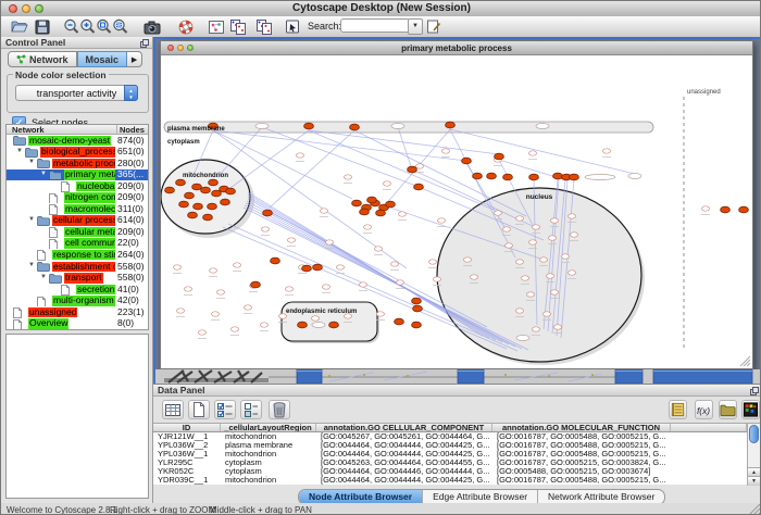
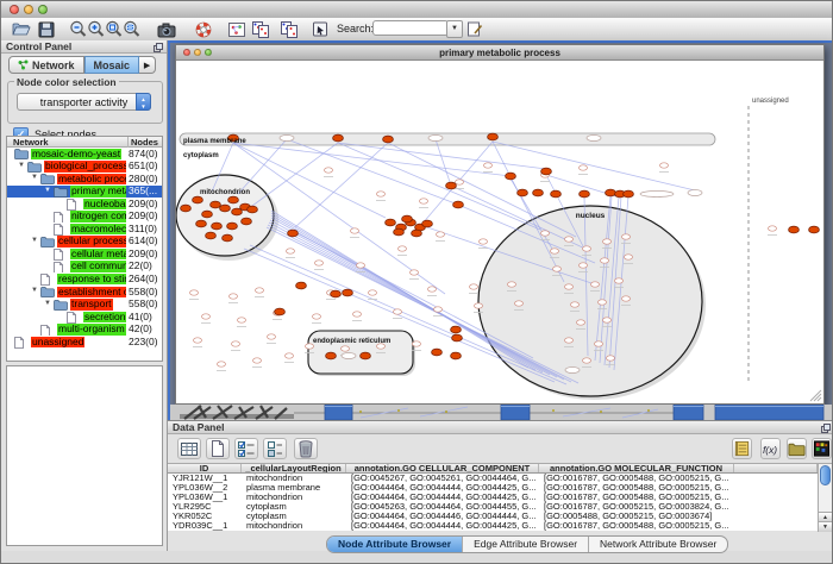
- Cytoscape Desktop (New Session)
  Search
  Control Panel
  Network
  Mosaic
  Node color selection
  transporter activity
  ✓
  Select nodes
  Network
  Nodes
  mosaic-demo-yeast
  874(0)
  biological_proces
  651(0)
  metabolic proc
  280(0)
  primary met
  365(...
  209(0)
  nitrogen co
  209(0)
  macromolec
  311(0)
  cellular proces
  614(0)
  cellular met
  209(0)
  22(0)
  response to sti
  264(0)
  establishment
  558(0)
  transport
  558(0)
  secretion
  41(0)
  multi-organism
  42(0)
  unassigned
- 223(1)
+ 223(0)
- Overview
- 8(0)
  primary metabolic process
  Data Panel
  f(x)
  ID
  _cellularLayoutRegion
  annotation.GO CELLULAR_COMPONENT
  annotation.GO MOLECULAR_FUNCTION
  YJR121W__1
  mitochondrion
  [GO:0045267, GO:0045261, GO:0044464, G...
  [GO:0016787, GO:0005488, GO:0005215, G...
  YPL036W__2
  plasma membrane
  [GO:0044464, GO:0044444, GO:0044425, G...
  [GO:0016787, GO:0005488, GO:0005215, G...
  YPL036W__1
  mitochondrion
  [GO:0044464, GO:0044444, GO:0044425, G...
  [GO:0016787, GO:0005488, GO:0005215, G...
  YLR295C
  cytoplasm
  [GO:0045263, GO:0044464, GO:0044455, G...
  [GO:0016787, GO:0005215, GO:0003824, G...
  YKR052C
  cytoplasm
  [GO:0044464, GO:0044446, GO:0044444, G...
  [GO:0005488, GO:0005215, GO:0003674]
  YDR039C__1
  mitochondrion
  [GO:0044464, GO:0044444, GO:0044425, G...
  [GO:0016787, GO:0005488, GO:0005215, G...
  Node Attribute Browser
  Edge Attribute Browser
  Network Attribute Browser
- Welcome to Cytoscape 2.8.1
- Right-click + drag to ZOOM
- Middle-click + drag to PAN
